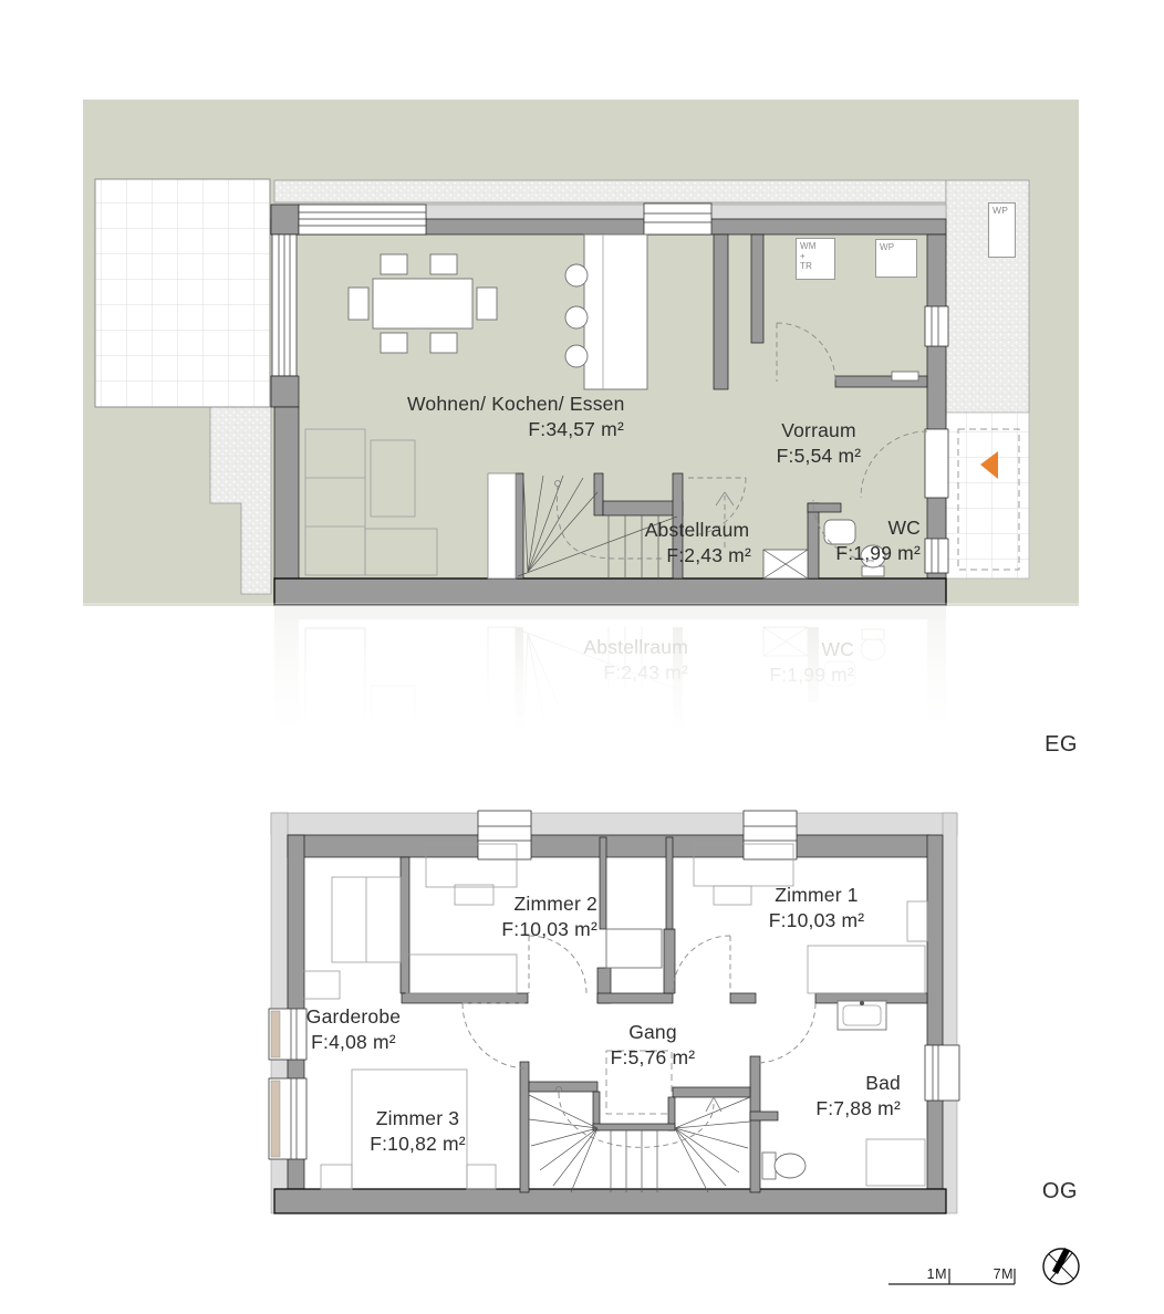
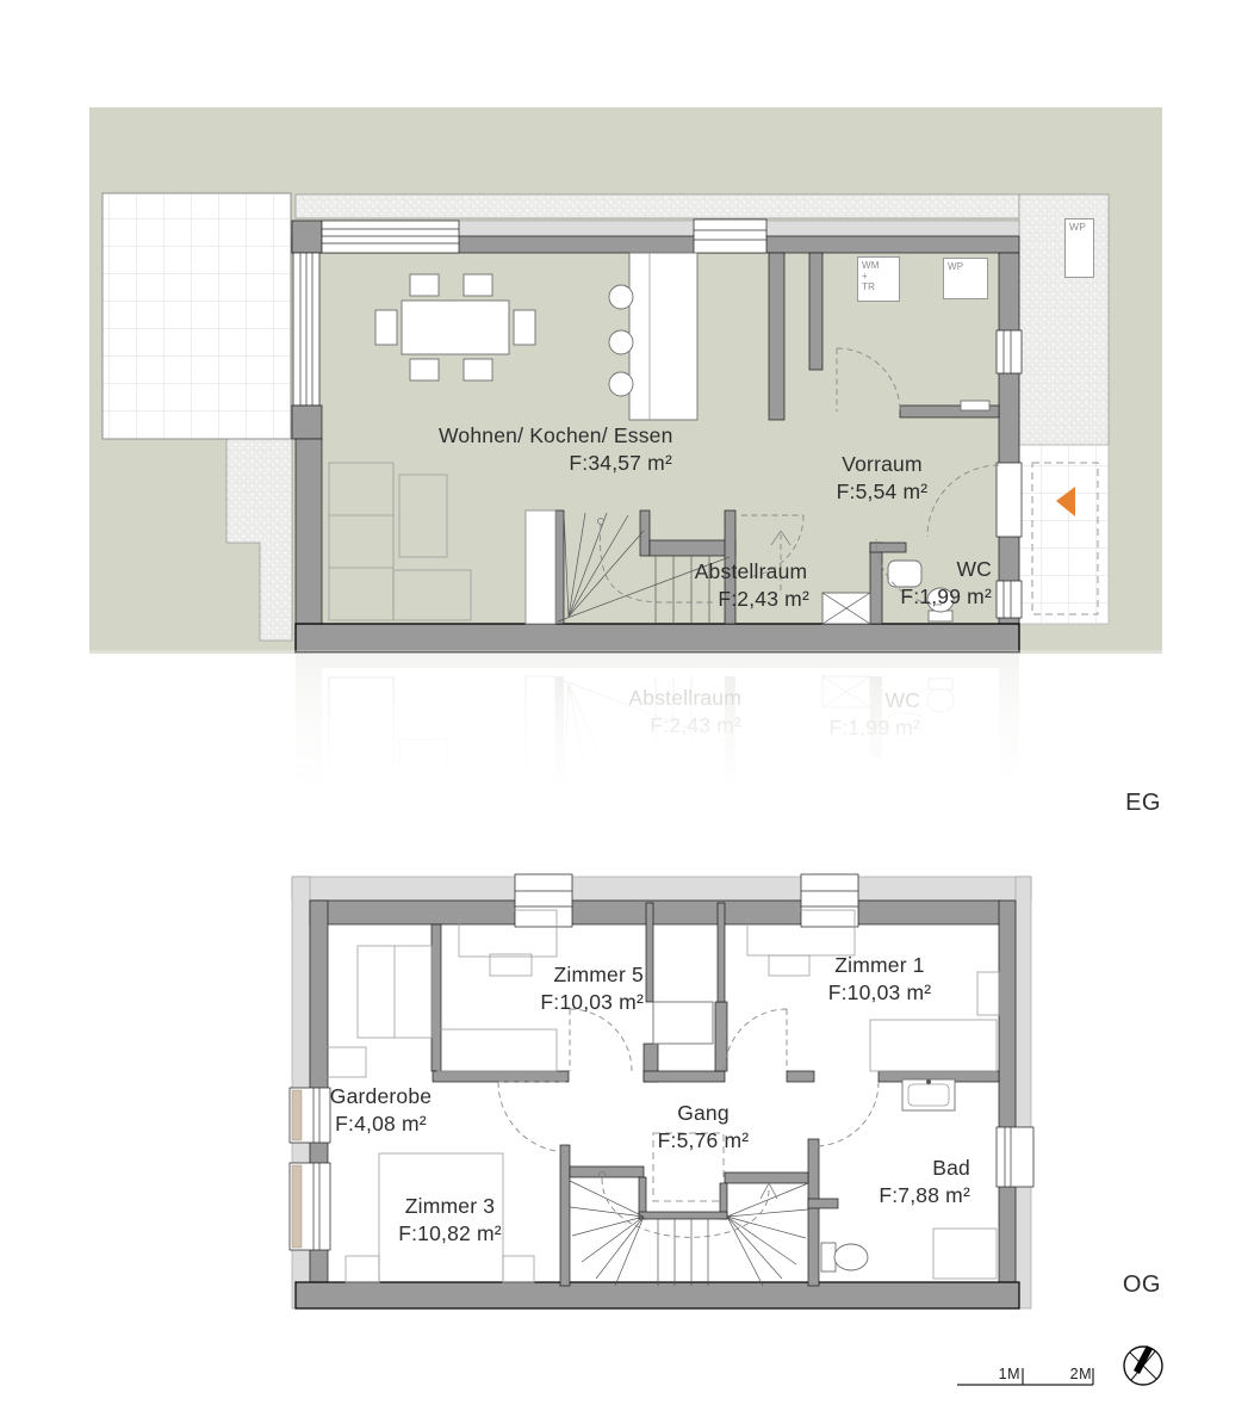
  Wohnen/ Kochen/ Essen
  F:34,57 m²
  Vorraum
  F:5,54 m²
  Abstellraum
  F:2,43 m²
  WC
  F:1,99 m²
  WM
  +
  TR
  WP
  WP
  EG
- Zimmer 2
+ Zimmer 5
  F:10,03 m²
  Zimmer 1
  F:10,03 m²
  Garderobe
  F:4,08 m²
  Gang
  F:5,76 m²
  Zimmer 3
  F:10,82 m²
  Bad
  F:7,88 m²
  OG
  1M
- 7M
+ 2M
